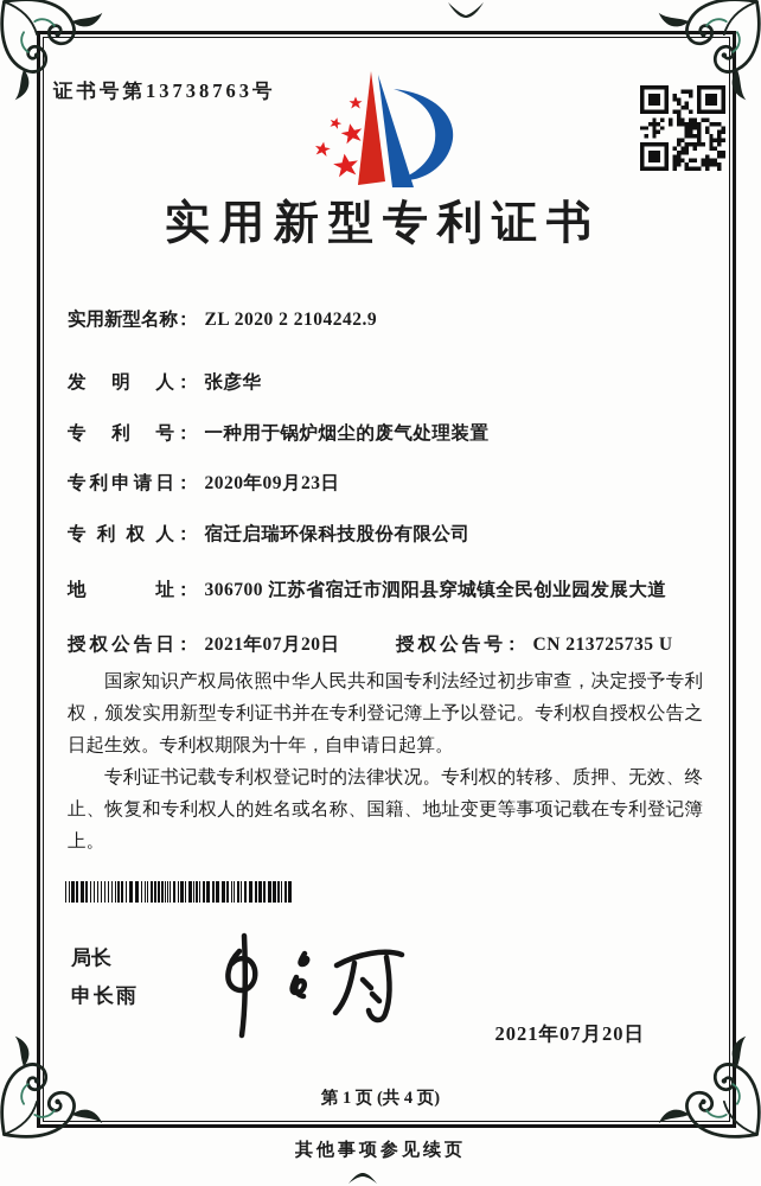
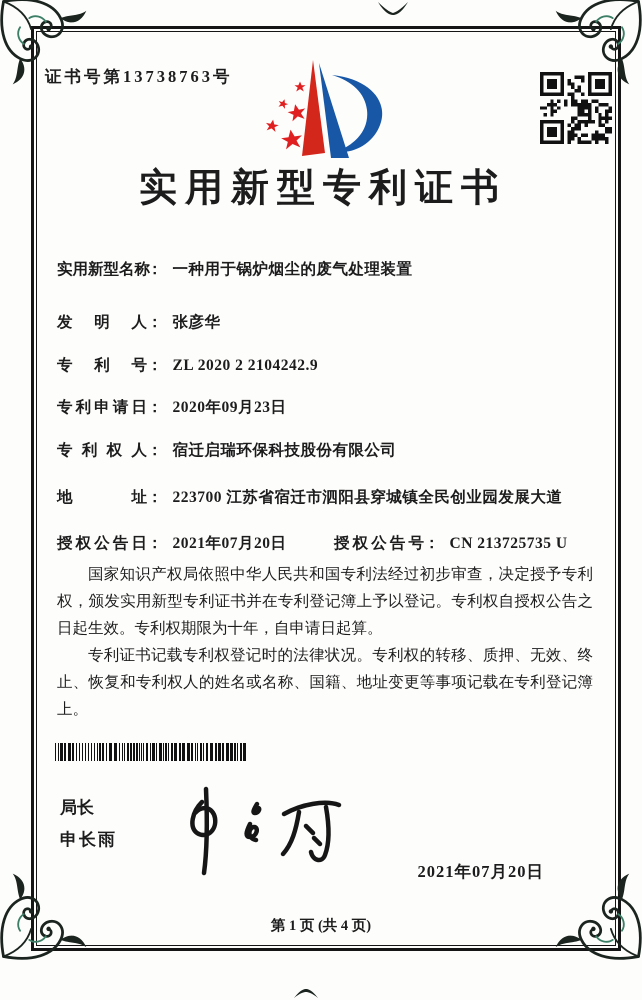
  证书号第13738763号
  实用新型专利证书
- 实用新型名称： ZL 2020 2 2104242.9
+ 实用新型名称： 一种用于锅炉烟尘的废气处理装置
  发明人： 张彦华
- 专利号： 一种用于锅炉烟尘的废气处理装置
+ 专利号： ZL 2020 2 2104242.9
  专利申请日： 2020年09月23日
  专利权人： 宿迁启瑞环保科技股份有限公司
- 地址： 306700 江苏省宿迁市泗阳县穿城镇全民创业园发展大道
+ 地址： 223700 江苏省宿迁市泗阳县穿城镇全民创业园发展大道
  授权公告日： 2021年07月20日
  授权公告号： CN 213725735 U
  国家知识产权局依照中华人民共和国专利法经过初步审查，决定授予专利权，颁发实用新型专利证书并在专利登记簿上予以登记。专利权自授权公告之日起生效。专利权期限为十年，自申请日起算。
  专利证书记载专利权登记时的法律状况。专利权的转移、质押、无效、终止、恢复和专利权人的姓名或名称、国籍、地址变更等事项记载在专利登记簿上。
  局长
  申长雨
  2021年07月20日
  第 1 页 (共 4 页)
- 其他事项参见续页
